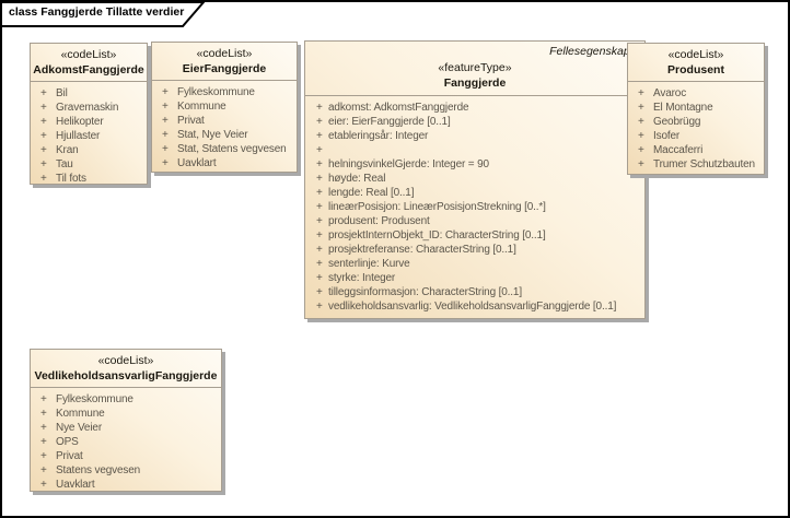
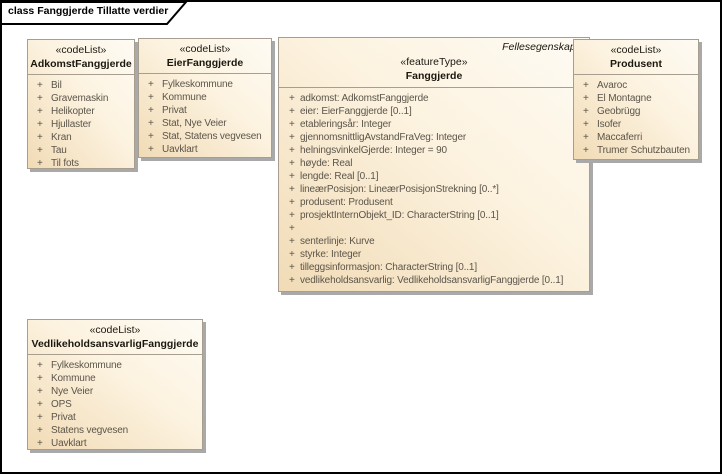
  class Fanggjerde Tillatte verdier
  «codeList»
  AdkomstFanggjerde
  +
  Bil
  +
  Gravemaskin
  +
  Helikopter
  +
  Hjullaster
  +
  Kran
  +
  Tau
  +
  Til fots
  «codeList»
  EierFanggjerde
  +
  Fylkeskommune
  +
  Kommune
  +
  Privat
  +
  Stat, Nye Veier
  +
  Stat, Statens vegvesen
  +
  Uavklart
  Fellesegenska
  «featureType»
  Fanggjerde
  +
  adkomst: AdkomstFanggjerde
  +
  eier: EierFanggjerde [0..1]
  +
  etableringsår: Integer
  +
+ gjennomsnittligAvstandFraVeg: Integer
  +
  helningsvinkelGjerde: Integer = 90
  +
  høyde: Real
  +
  lengde: Real [0..1]
  +
  lineærPosisjon: LineærPosisjonStrekning [0..*]
  +
  produsent: Produsent
  +
  prosjektInternObjekt_ID: CharacterString [0..1]
  +
- prosjektreferanse: CharacterString [0..1]
  +
  senterlinje: Kurve
  +
  styrke: Integer
  +
  tilleggsinformasjon: CharacterString [0..1]
  +
  vedlikeholdsansvarlig: VedlikeholdsansvarligFanggjerde [0..1]
  «codeList»
  Produsent
  +
  Avaroc
  +
  El Montagne
  +
  Geobrügg
  +
  Isofer
  +
  Maccaferri
  +
  Trumer Schutzbauten
  «codeList»
  VedlikeholdsansvarligFanggjerde
  +
  Fylkeskommune
  +
  Kommune
  +
  Nye Veier
  +
  OPS
  +
  Privat
  +
  Statens vegvesen
  +
  Uavklart
